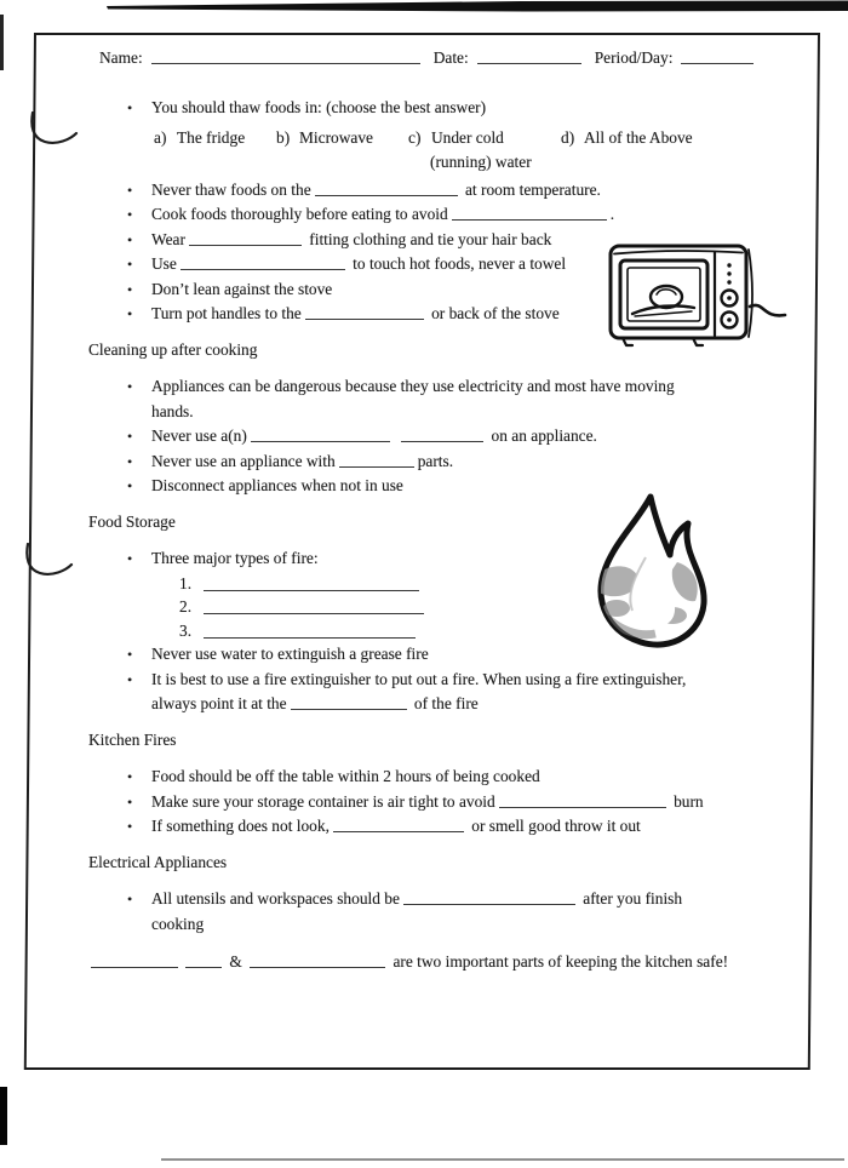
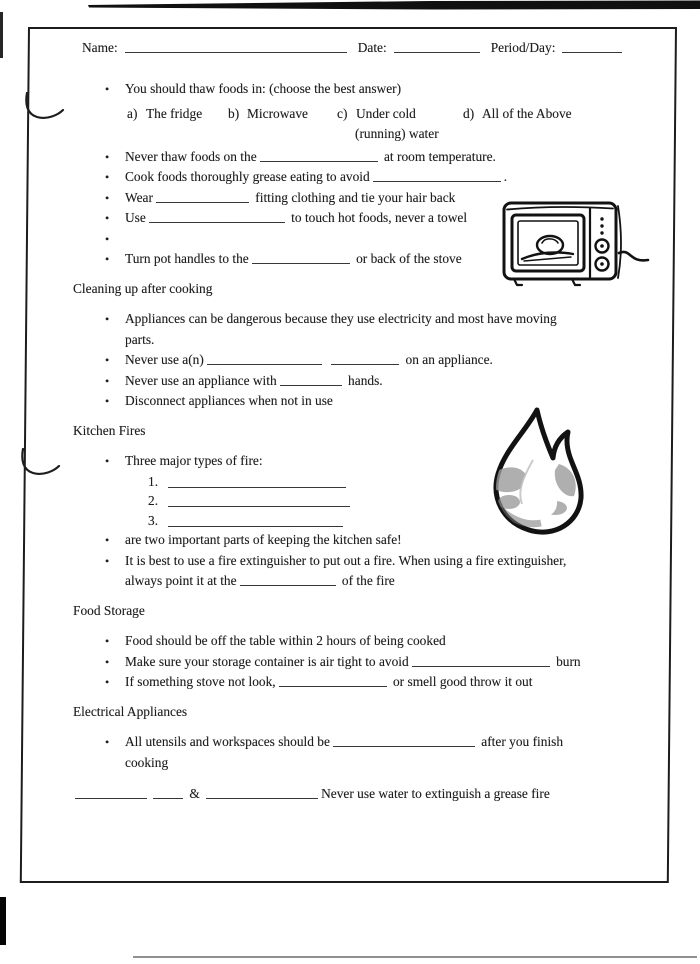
  Name:
  Date:
  Period/Day:
  •
  You should thaw foods in: (choose the best answer)
  a) The fridge
  b) Microwave
  c) Under cold
  d) All of the Above
  (running) water
  •
  Never thaw foods on the at room temperature.
  •
- Cook foods thoroughly before eating to avoid .
+ Cook foods thoroughly grease eating to avoid .
  •
  Wear fitting clothing and tie your hair back
  •
  Use to touch hot foods, never a towel
  •
- Don’t lean against the stove
  •
  Turn pot handles to the or back of the stove
  Cleaning up after cooking
  •
  Appliances can be dangerous because they use electricity and most have moving
- hands.
+ parts.
  •
  Never use a(n) on an appliance.
  •
- Never use an appliance with parts.
+ Never use an appliance with hands.
  •
  Disconnect appliances when not in use
- Food Storage
+ Kitchen Fires
  •
  Three major types of fire:
  1.
  2.
  3.
  •
- Never use water to extinguish a grease fire
+ are two important parts of keeping the kitchen safe!
  •
  It is best to use a fire extinguisher to put out a fire. When using a fire extinguisher,
  always point it at the of the fire
- Kitchen Fires
+ Food Storage
  •
  Food should be off the table within 2 hours of being cooked
  •
  Make sure your storage container is air tight to avoid burn
  •
- If something does not look, or smell good throw it out
+ If something stove not look, or smell good throw it out
  Electrical Appliances
  •
  All utensils and workspaces should be after you finish
  cooking
- & are two important parts of keeping the kitchen safe!
+ & Never use water to extinguish a grease fire
